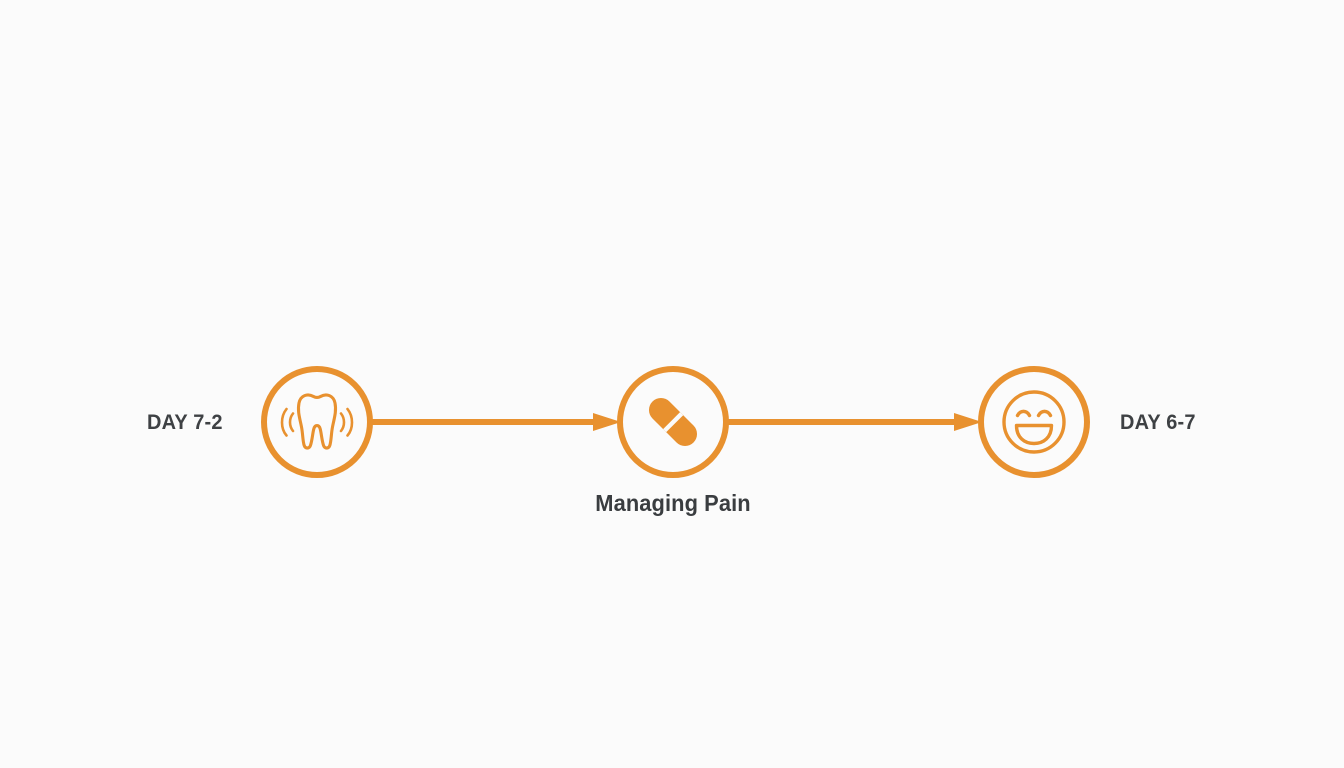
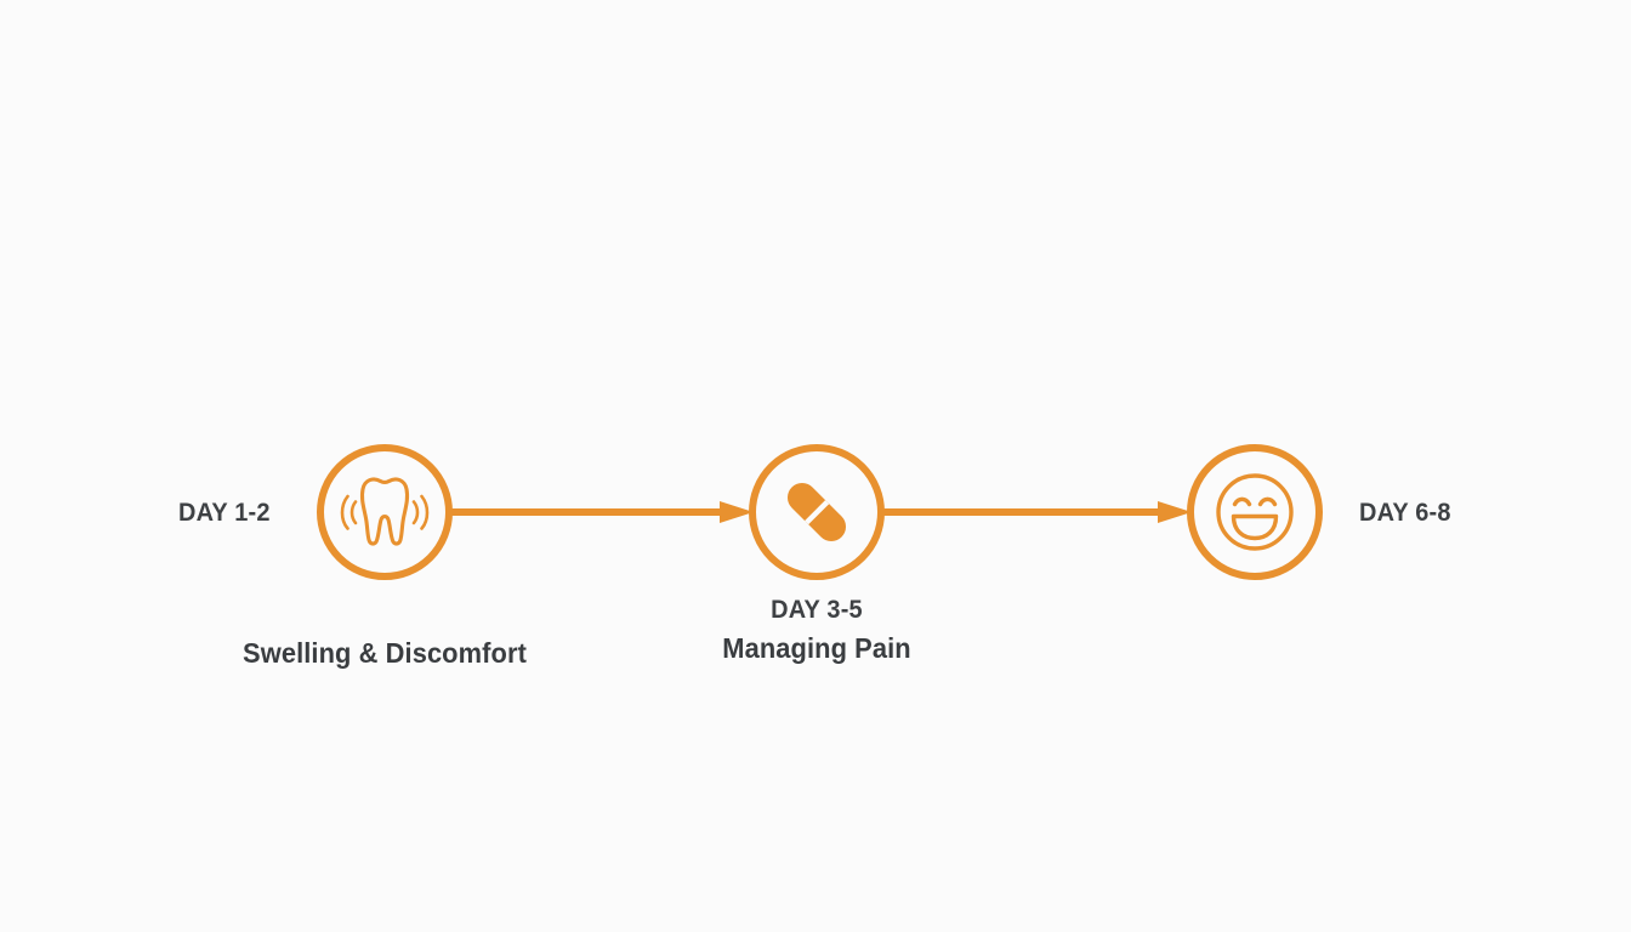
- DAY 7-2
+ DAY 1-2
- DAY 6-7
+ DAY 6-8
+ Swelling & Discomfort
+ DAY 3-5
  Managing Pain
